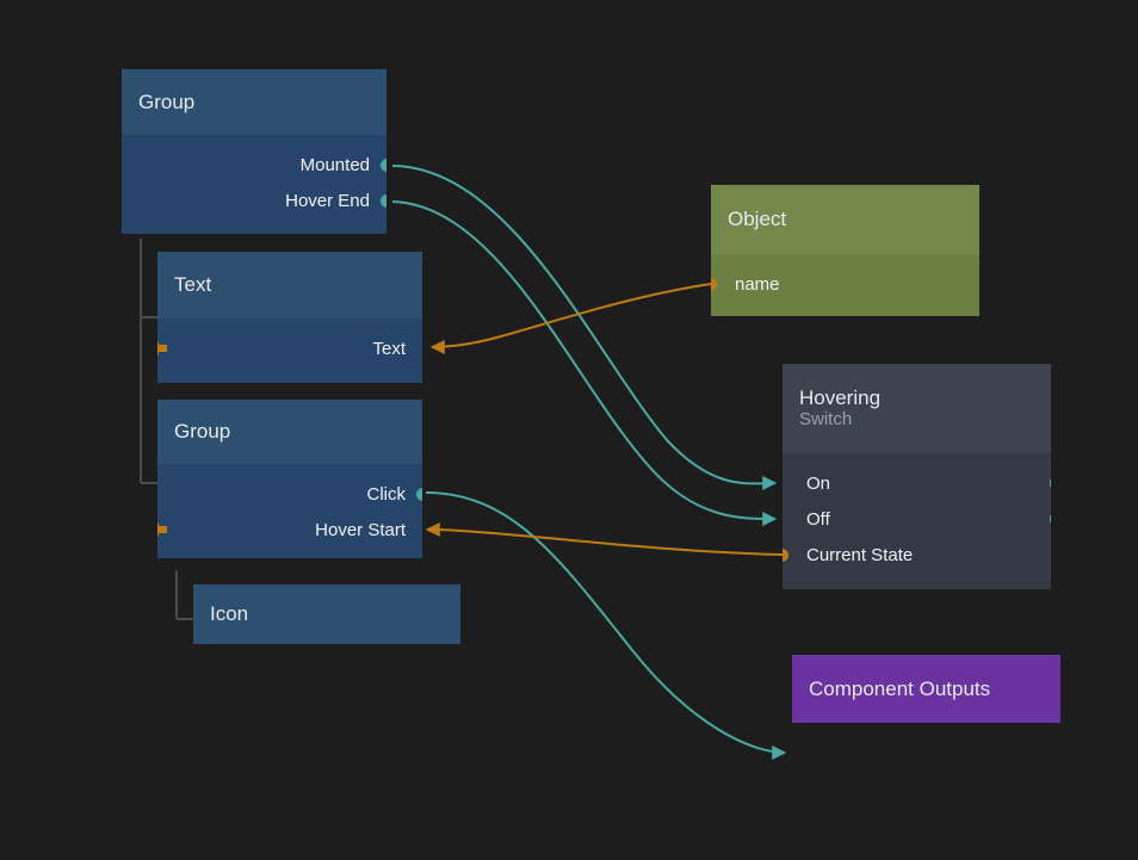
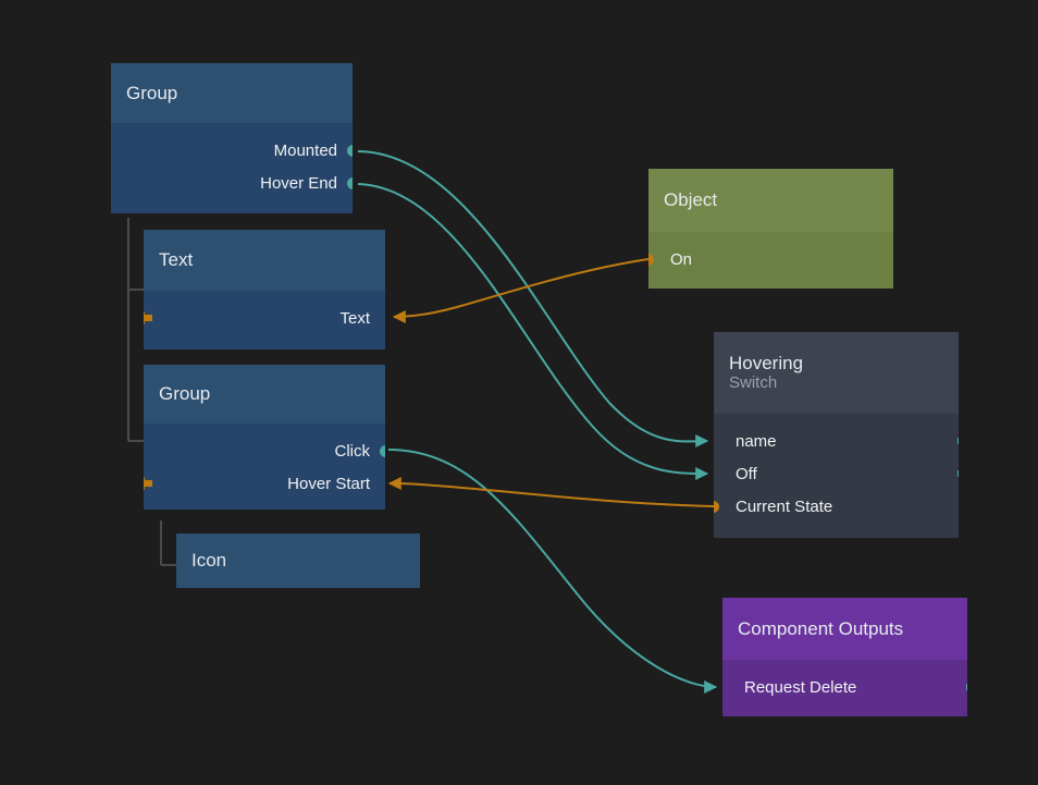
  Group
  Mounted
  Hover End
  Text
  Text
  Group
  Click
  Hover Start
  Icon
  Object
- name
+ On
  Hovering
  Switch
- On
+ name
  Off
  Current State
  Component Outputs
+ Request Delete
